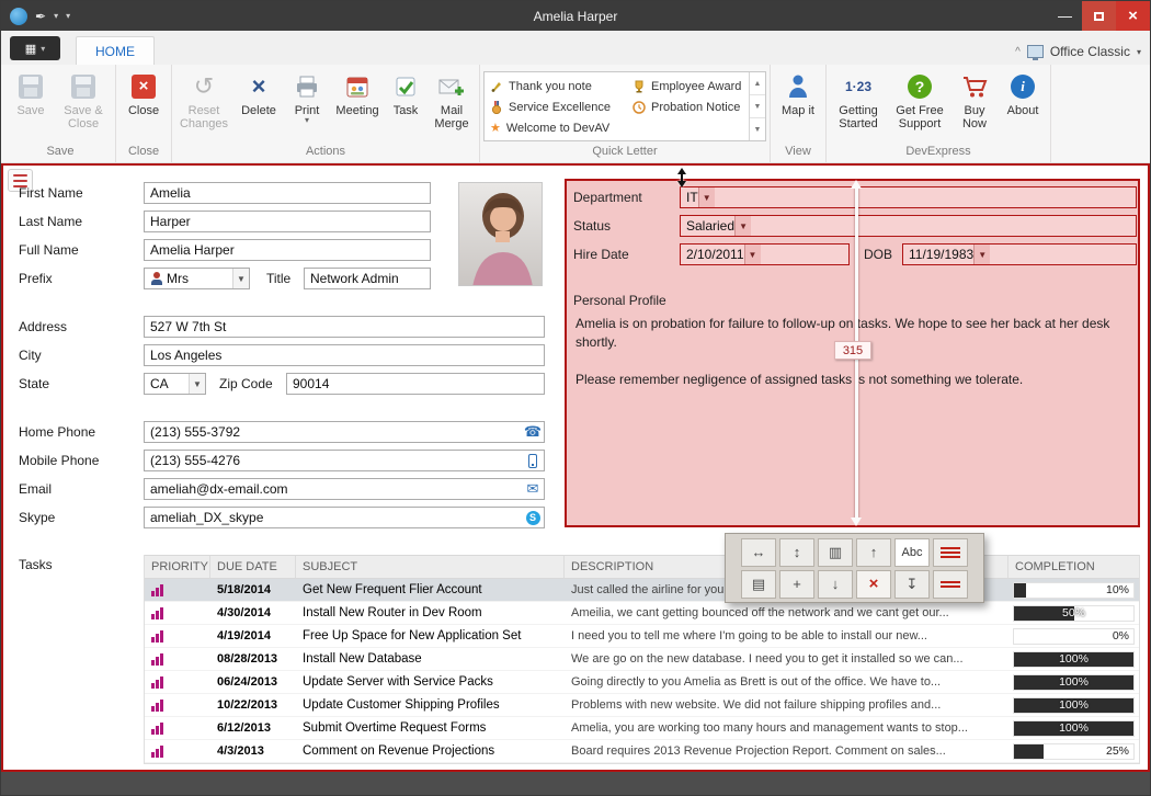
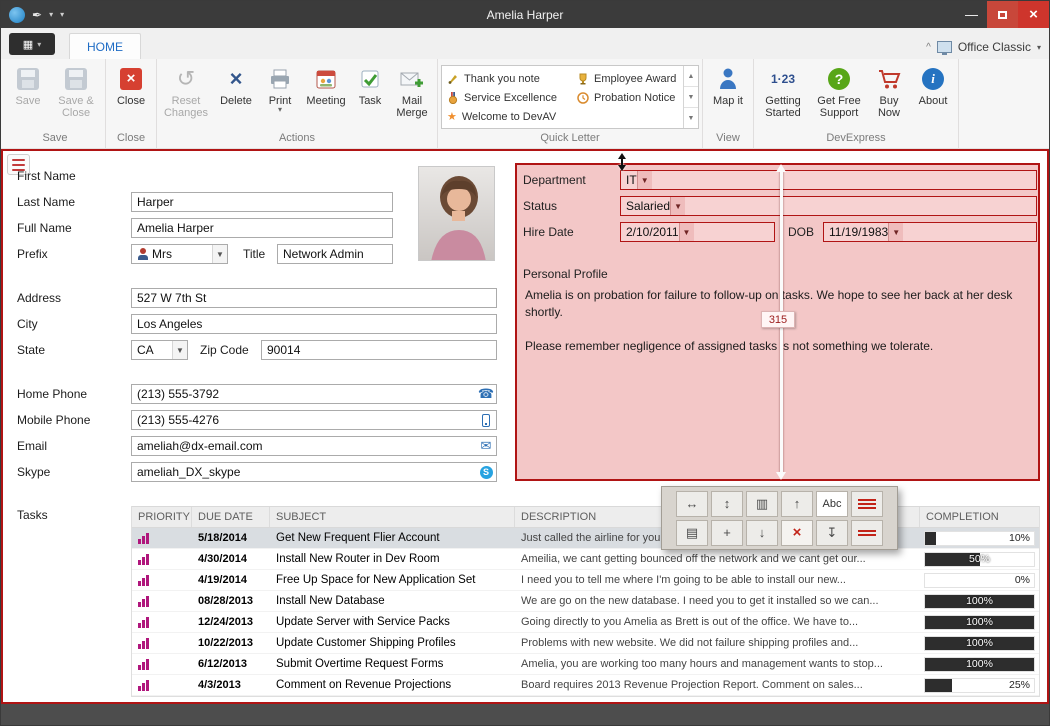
  ✒
  ▾
  ▾
  Amelia Harper
  —
  ×
  ▦
  ▾
  HOME
  ^
  Office Classic
  ▾
  Save
  Save & Close
  Save
  ×
  Close
  Close
  ↺
  Reset Changes
  ×
  Delete
  Print
  ▾
  Meeting
  Task
  Mail Merge
  Actions
  Thank you note
  Service Excellence
  ★
  Welcome to DevAV
  Employee Award
  Probation Notice
  Quick Letter
  Map it
  View
  1·23
  Getting Started
  ?
  Get Free Support
  Buy Now
  i
  About
  DevExpress
  First Name
  Last Name
  Full Name
  Prefix
  Title
  Address
  City
  State
  Zip Code
  Home Phone
  Mobile Phone
  Email
  Skype
- Amelia
  Harper
  Amelia Harper
  Mrs
  ▼
  Network Admin
  527 W 7th St
  Los Angeles
  CA
  ▼
  90014
  (213) 555-3792
  ☎
  (213) 555-4276
  ameliah@dx-email.com
  ✉
  ameliah_DX_skype
  S
  Department
  IT
  ▼
  Status
  Salaried
  ▼
  Hire Date
  2/10/2011
  ▼
  DOB
  11/19/1983
  ▼
  Personal Profile
  Amelia is on probation for failure to follow-up on tasks. We hope to see her back at her desk shortly.
  Please remember negligence of assigned taskss not something we tolerate.
  315
  ↔
  ↕
  ▥
  ↑
  Abc
  ▤
  +
  ↓
  ×
  ↧
  Tasks
  PRIORITY
  DUE DATE
  SUBJECT
  DESCRIPTION
  COMPLETION
  5/18/2014
  Get New Frequent Flier Account
  10%
  4/30/2014
  Install New Router in Dev Room
  Ameilia, we cant getting bounced off the network and we cant get our...
  50%
  4/19/2014
  Free Up Space for New Application Set
  I need you to tell me where I'm going to be able to install our new...
  0%
  08/28/2013
  Install New Database
  We are go on the new database. I need you to get it installed so we can...
  100%
- 06/24/2013
+ 12/24/2013
  Update Server with Service Packs
  Going directly to you Amelia as Brett is out of the office. We have to...
  100%
  10/22/2013
  Update Customer Shipping Profiles
  Problems with new website. We did not failure shipping profiles and...
  100%
  6/12/2013
  Submit Overtime Request Forms
  Amelia, you are working too many hours and management wants to stop...
  100%
  4/3/2013
  Comment on Revenue Projections
  Board requires 2013 Revenue Projection Report. Comment on sales...
  25%
